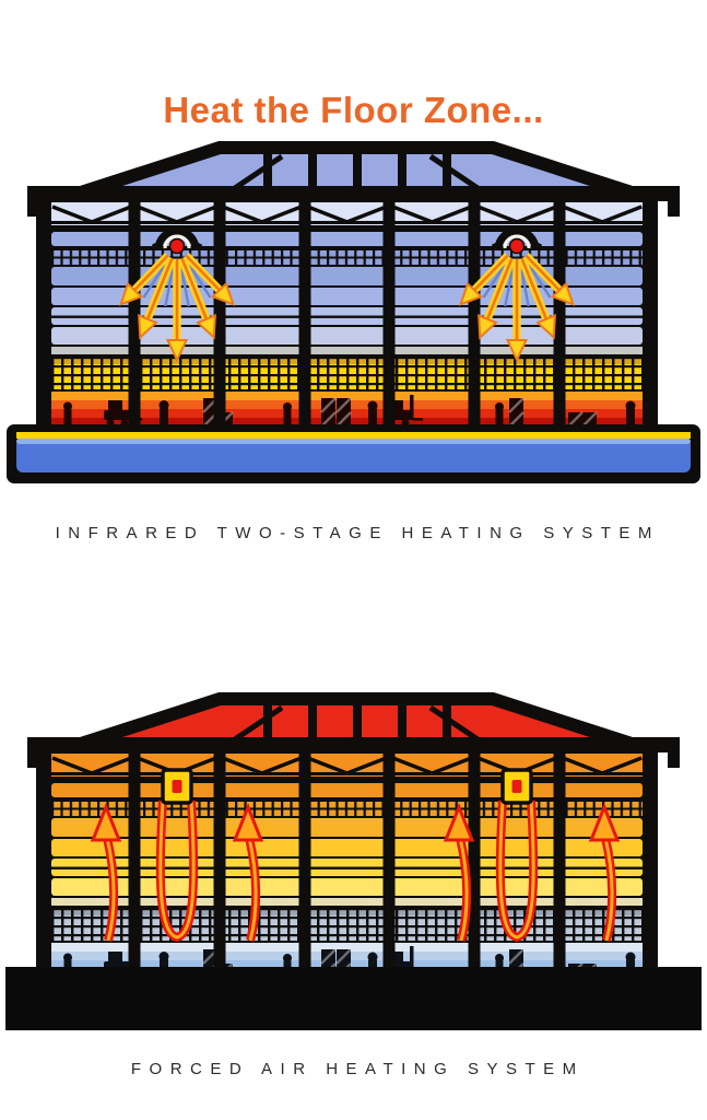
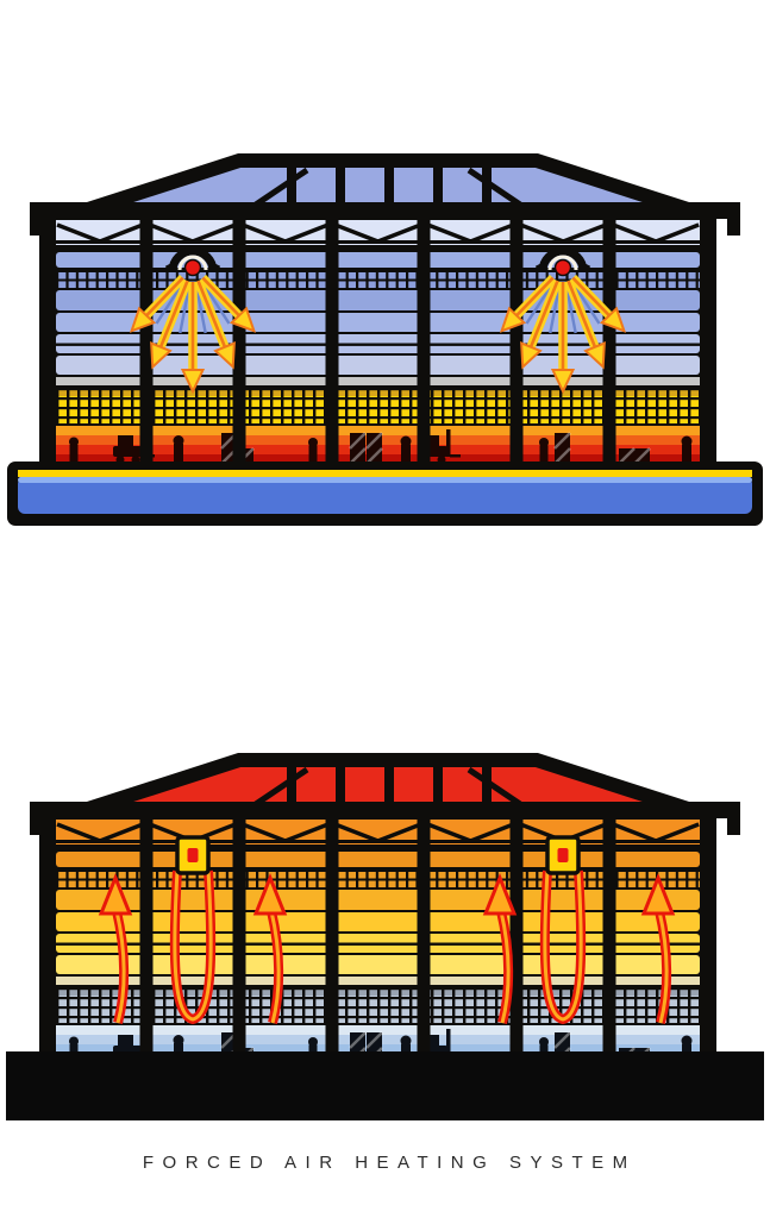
- Heat the Floor Zone...
- INFRARED TWO-STAGE HEATING SYSTEM
  FORCED AIR HEATING SYSTEM
